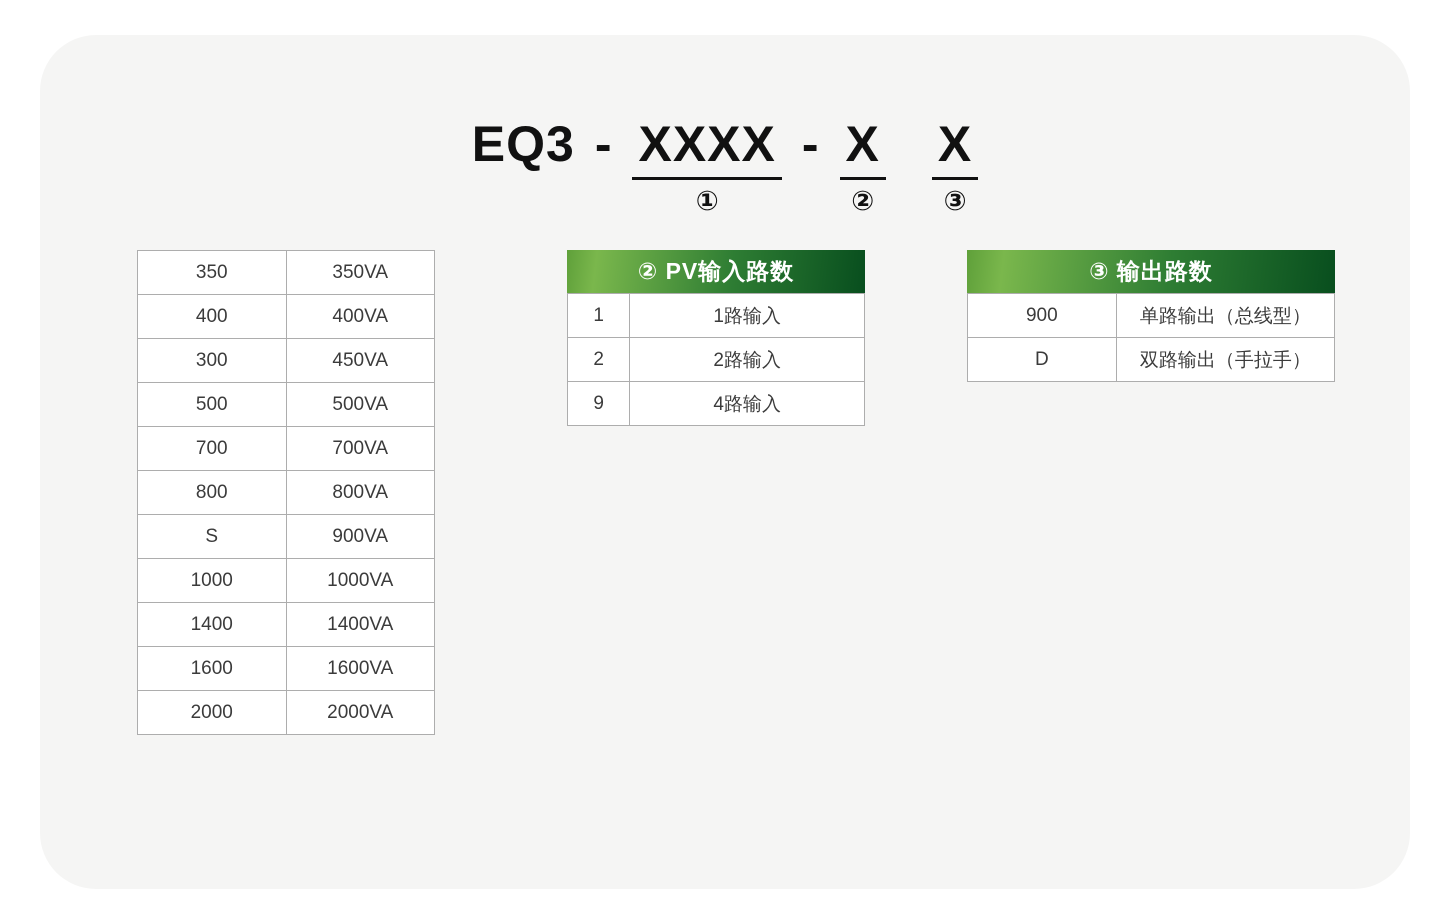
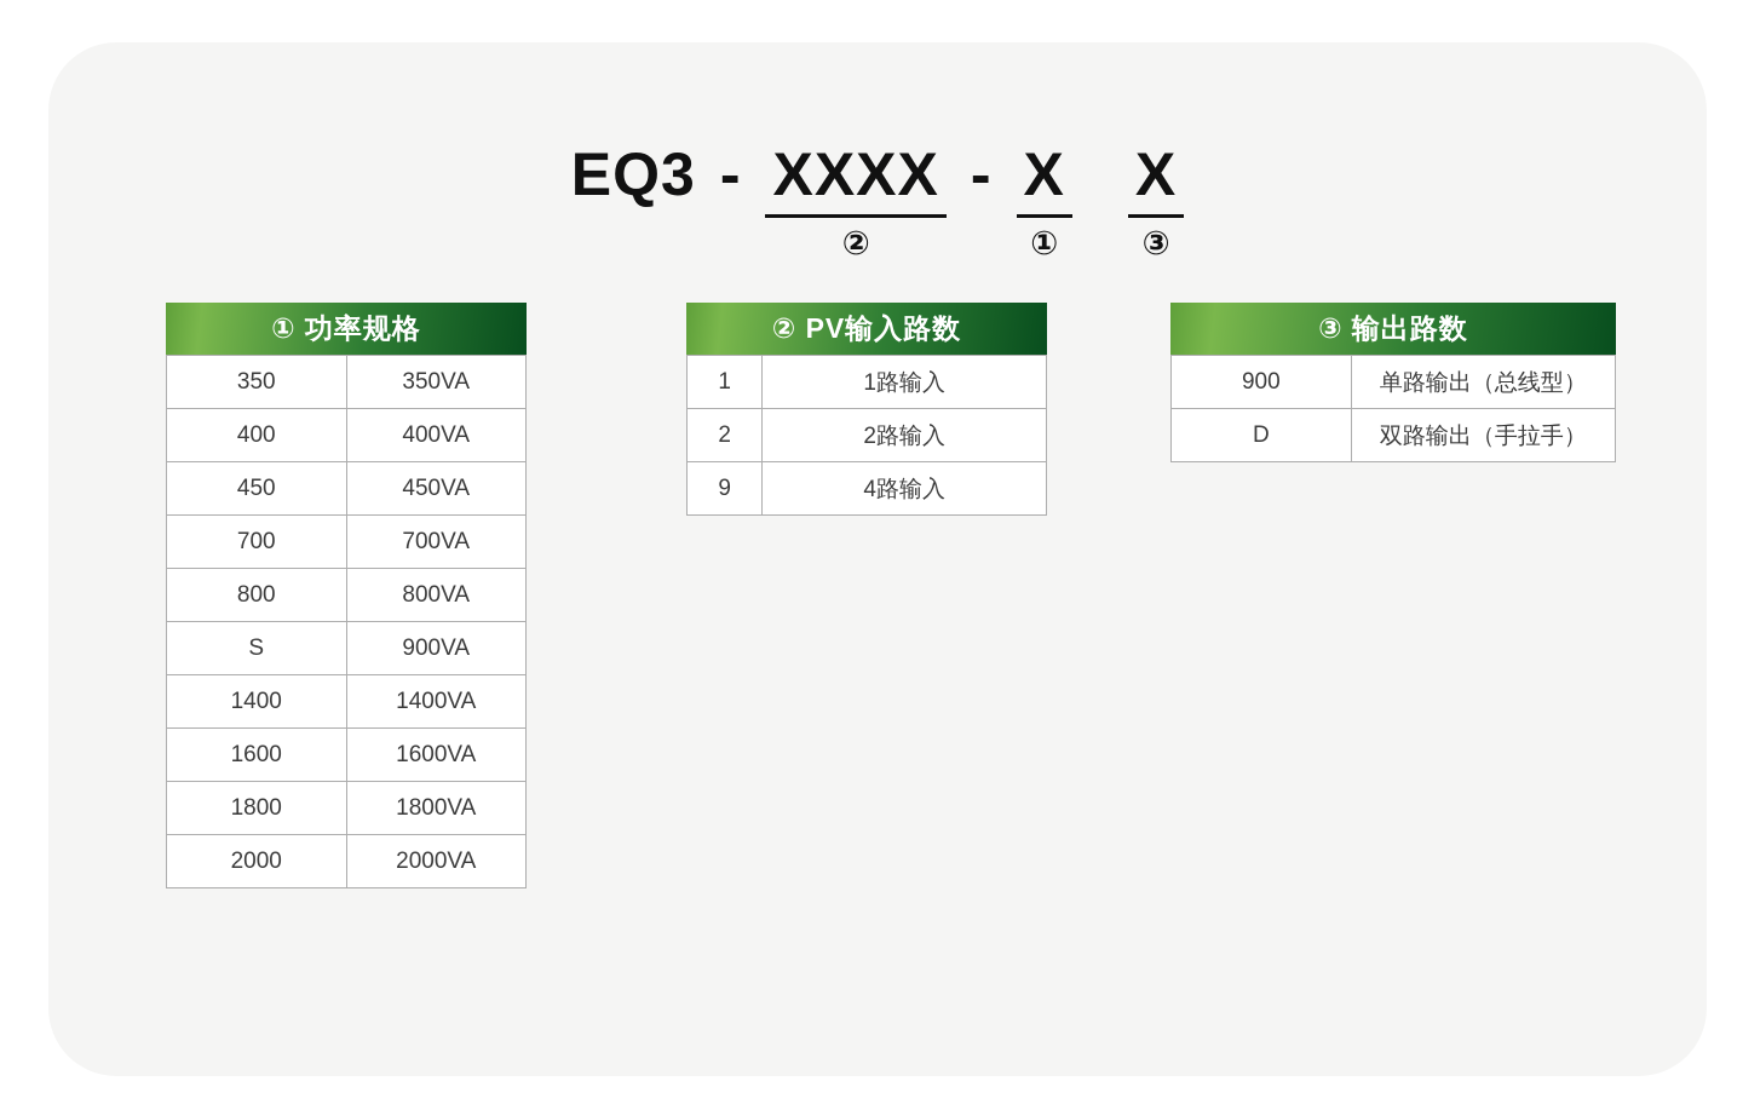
  EQ3
  -
  XXXX
- ①
+ ②
  -
  X
- ②
+ ①
  X
  ③
+ ① 功率规格
  350	350VA
  400	400VA
- 300	450VA
+ 450	450VA
- 500	500VA
  700	700VA
  800	800VA
  S	900VA
- 1000	1000VA
  1400	1400VA
  1600	1600VA
+ 1800	1800VA
  2000	2000VA
  ② PV输入路数
  1	1路输入
  2	2路输入
  9	4路输入
  ③ 输出路数
  900	单路输出（总线型）
  D	双路输出（手拉手）
